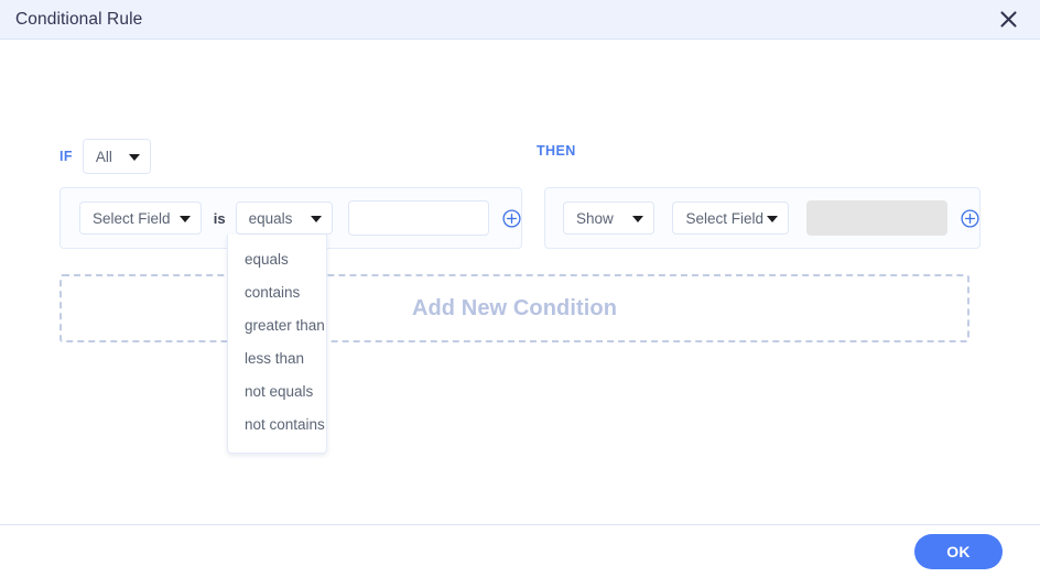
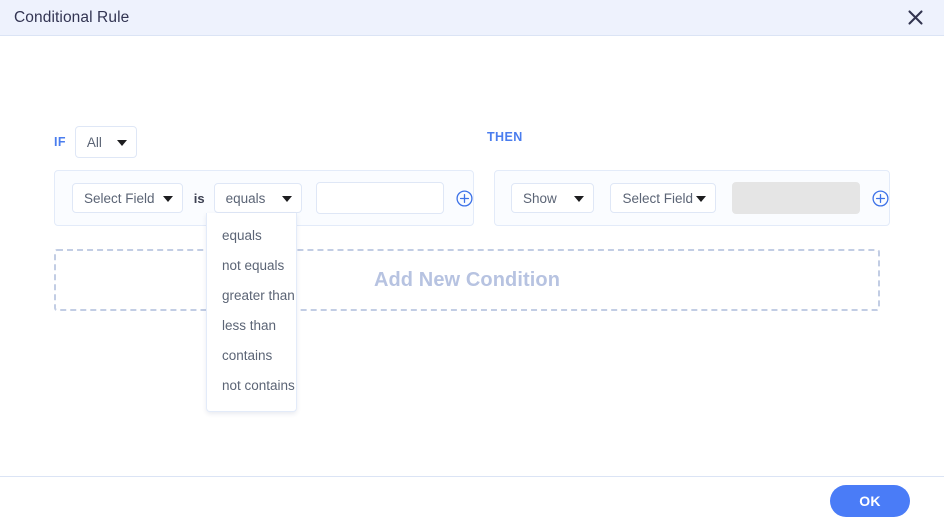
  Conditional Rule
  IF
  All
  THEN
  Select Field
  is
  equals
  Show
  Select Field
  Add New Condition
  equals
- contains
+ not equals
  greater than
  less than
- not equals
+ contains
  not contains
  OK
